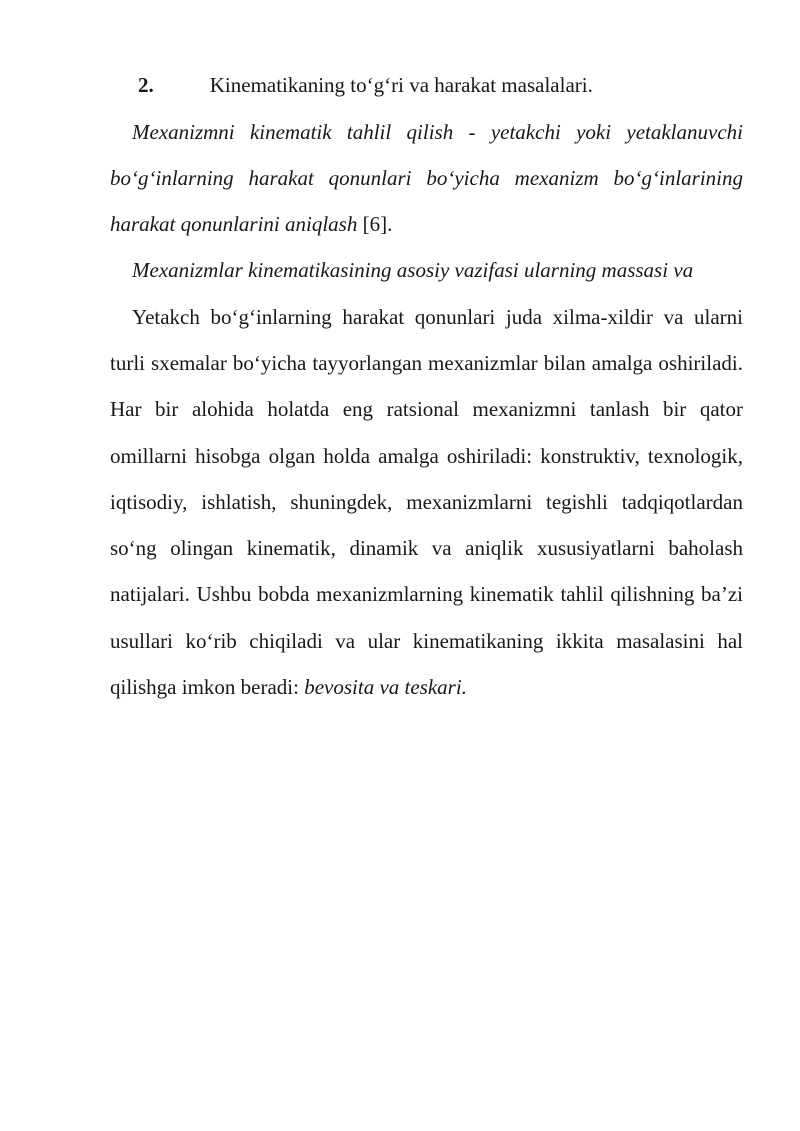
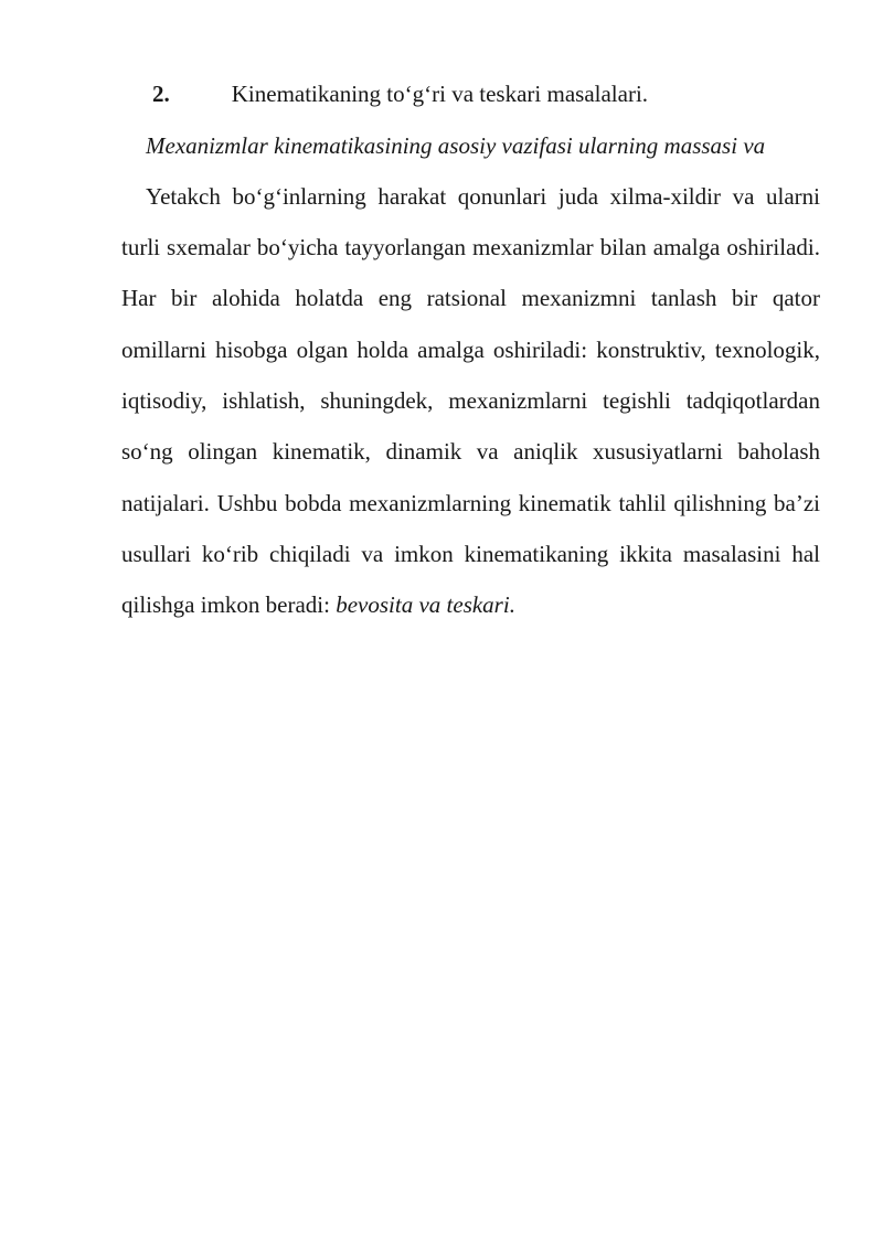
- 2. Kinematikaning to‘g‘ri va harakat masalalari.
+ 2. Kinematikaning to‘g‘ri va teskari masalalari.
- Mexanizmni kinematik tahlil qilish - yetakchi yoki yetaklanuvchi bo‘g‘inlarning harakat qonunlari bo‘yicha mexanizm bo‘g‘inlarining harakat qonunlarini aniqlash [6].
  Mexanizmlar kinematikasining asosiy vazifasi ularning massasi va
- Yetakch bo‘g‘inlarning harakat qonunlari juda xilma-xildir va ularni turli sxemalar bo‘yicha tayyorlangan mexanizmlar bilan amalga oshiriladi. Har bir alohida holatda eng ratsional mexanizmni tanlash bir qator omillarni hisobga olgan holda amalga oshiriladi: konstruktiv, texnologik, iqtisodiy, ishlatish, shuningdek, mexanizmlarni tegishli tadqiqotlardan so‘ng olingan kinematik, dinamik va aniqlik xususiyatlarni baholash natijalari. Ushbu bobda mexanizmlarning kinematik tahlil qilishning ba’zi usullari ko‘rib chiqiladi va ular kinematikaning ikkita masalasini hal qilishga imkon beradi: bevosita va teskari.
+ Yetakch bo‘g‘inlarning harakat qonunlari juda xilma-xildir va ularni turli sxemalar bo‘yicha tayyorlangan mexanizmlar bilan amalga oshiriladi. Har bir alohida holatda eng ratsional mexanizmni tanlash bir qator omillarni hisobga olgan holda amalga oshiriladi: konstruktiv, texnologik, iqtisodiy, ishlatish, shuningdek, mexanizmlarni tegishli tadqiqotlardan so‘ng olingan kinematik, dinamik va aniqlik xususiyatlarni baholash natijalari. Ushbu bobda mexanizmlarning kinematik tahlil qilishning ba’zi usullari ko‘rib chiqiladi va imkon kinematikaning ikkita masalasini hal qilishga imkon beradi: bevosita va teskari.
